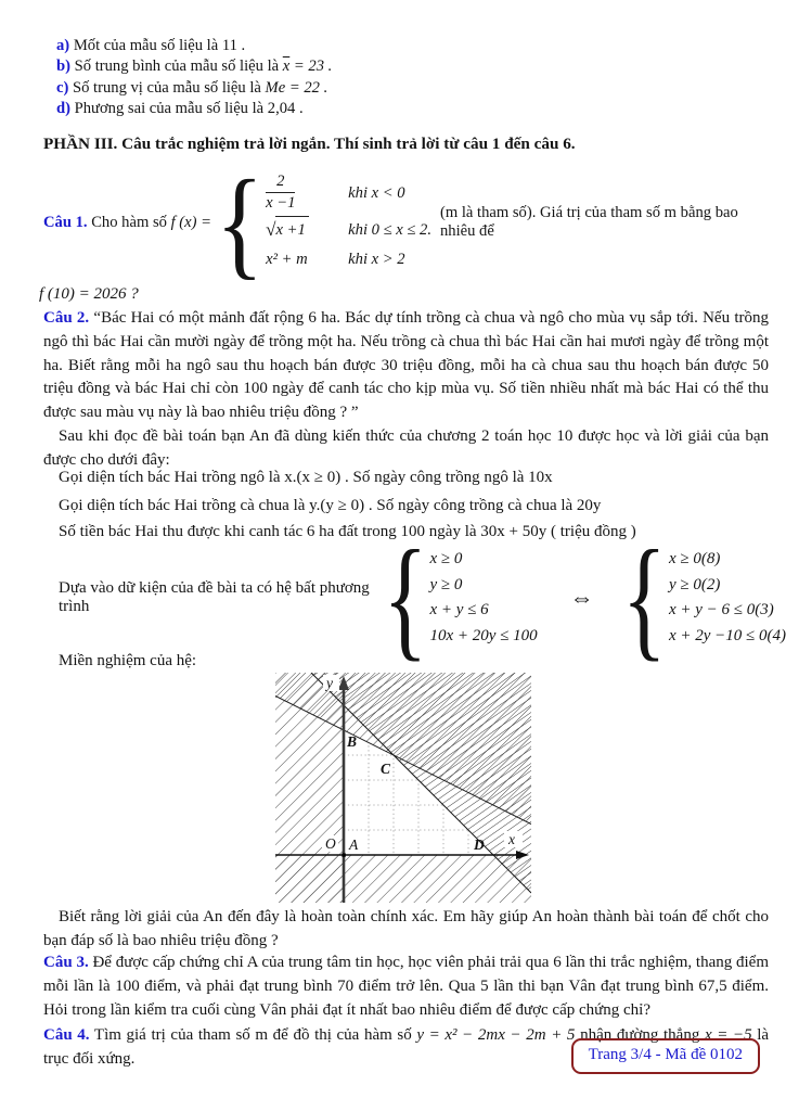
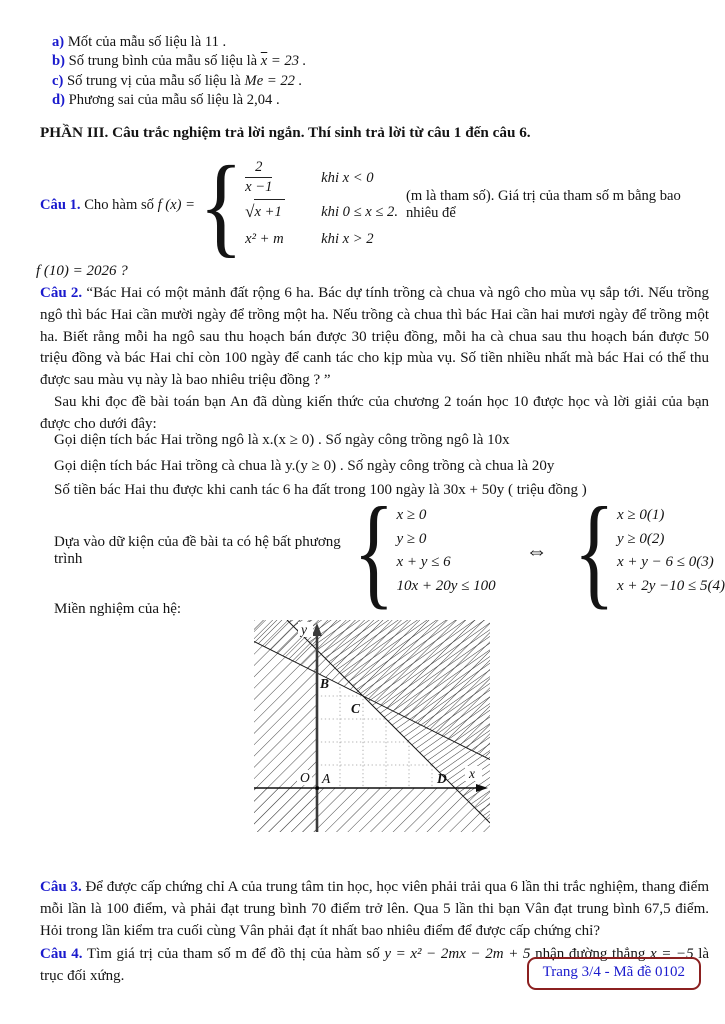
  a) Mốt của mẫu số liệu là 11 .
  b) Số trung bình của mẫu số liệu là x = 23 .
  c) Số trung vị của mẫu số liệu là Me = 22 .
  d) Phương sai của mẫu số liệu là 2,04 .
  PHẦN III. Câu trắc nghiệm trả lời ngắn. Thí sinh trả lời từ câu 1 đến câu 6.
  Câu 1. Cho hàm số f (x) =
  {
  2
  x −1
  khi x < 0
  √
  x +1
  khi 0 ≤ x ≤ 2.
  x² + m
  khi x > 2
  (m là tham số). Giá trị của tham số m bằng bao nhiêu để
  f (10) = 2026 ?
  Câu 2. “Bác Hai có một mảnh đất rộng 6 ha. Bác dự tính trồng cà chua và ngô cho mùa vụ sắp tới. Nếu trồng ngô thì bác Hai cần mười ngày để trồng một ha. Nếu trồng cà chua thì bác Hai cần hai mươi ngày để trồng một ha. Biết rằng mỗi ha ngô sau thu hoạch bán được 30 triệu đồng, mỗi ha cà chua sau thu hoạch bán được 50 triệu đồng và bác Hai chỉ còn 100 ngày để canh tác cho kịp mùa vụ. Số tiền nhiều nhất mà bác Hai có thể thu được sau màu vụ này là bao nhiêu triệu đồng ? ”
  Sau khi đọc đề bài toán bạn An đã dùng kiến thức của chương 2 toán học 10 được học và lời giải của bạn được cho dưới đây:
  Gọi diện tích bác Hai trồng ngô là x.(x ≥ 0) . Số ngày công trồng ngô là 10x
  Gọi diện tích bác Hai trồng cà chua là y.(y ≥ 0) . Số ngày công trồng cà chua là 20y
  Số tiền bác Hai thu được khi canh tác 6 ha đất trong 100 ngày là 30x + 50y ( triệu đồng )
  Dựa vào dữ kiện của đề bài ta có hệ bất phương trình
  {
  x ≥ 0
  y ≥ 0
  x + y ≤ 6
  10x + 20y ≤ 100
  ⇔
  {
- x ≥ 0(8)
+ x ≥ 0(1)
  y ≥ 0(2)
  x + y − 6 ≤ 0(3)
- x + 2y −10 ≤ 0(4)
+ x + 2y −10 ≤ 5(4)
  Miền nghiệm của hệ:
  O
  A
  B
  C
  D
  x
  y
- Biết rằng lời giải của An đến đây là hoàn toàn chính xác. Em hãy giúp An hoàn thành bài toán để chốt cho bạn đáp số là bao nhiêu triệu đồng ?
  Câu 3. Để được cấp chứng chỉ A của trung tâm tin học, học viên phải trải qua 6 lần thi trắc nghiệm, thang điểm mỗi lần là 100 điểm, và phải đạt trung bình 70 điểm trở lên. Qua 5 lần thi bạn Vân đạt trung bình 67,5 điểm. Hỏi trong lần kiểm tra cuối cùng Vân phải đạt ít nhất bao nhiêu điểm để được cấp chứng chỉ?
  Câu 4. Tìm giá trị của tham số m để đồ thị của hàm số y = x² − 2mx − 2m + 5 nhận đường thẳng x = −5 là trục đối xứng.
  Trang 3/4 - Mã đề 0102
